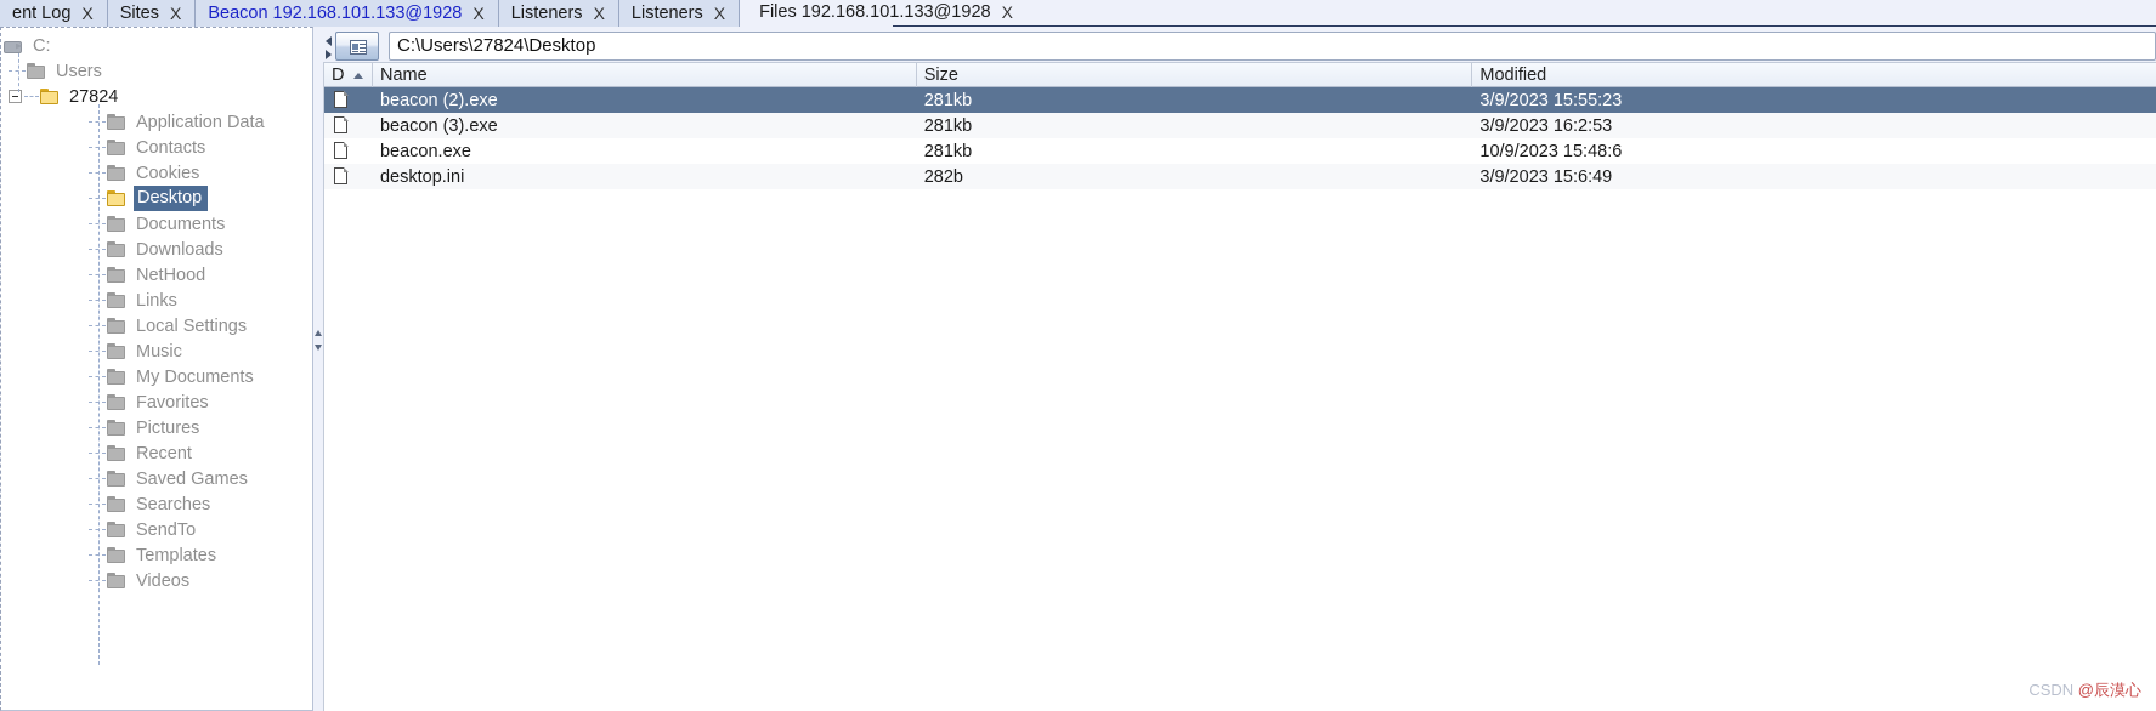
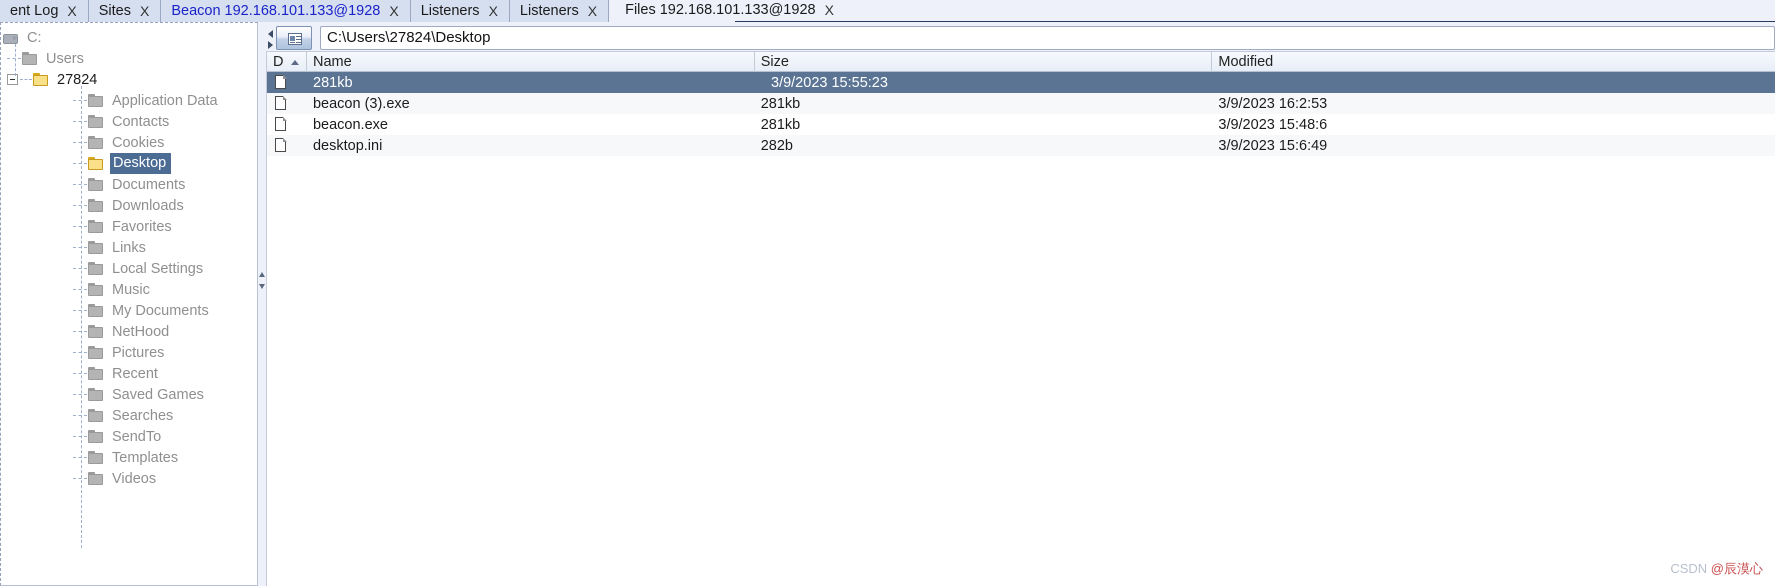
  ent Log
  X
  Sites
  X
  Beacon 192.168.101.133@1928
  X
  Listeners
  X
  Listeners
  X
  Files 192.168.101.133@1928
  X
  C:
  Users
  27824
  Application Data
  Contacts
  Cookies
  Desktop
  Documents
  Downloads
- NetHood
+ Favorites
  Links
  Local Settings
  Music
  My Documents
- Favorites
+ NetHood
  Pictures
  Recent
  Saved Games
  Searches
  SendTo
  Templates
  Videos
  C:\Users\27824\Desktop
  D
  Name
  Size
  Modified
- beacon (2).exe
  281kb
  3/9/2023 15:55:23
  beacon (3).exe
  281kb
  3/9/2023 16:2:53
  beacon.exe
  281kb
- 10/9/2023 15:48:6
+ 3/9/2023 15:48:6
  desktop.ini
  282b
  3/9/2023 15:6:49
  CSDN @辰漠心
